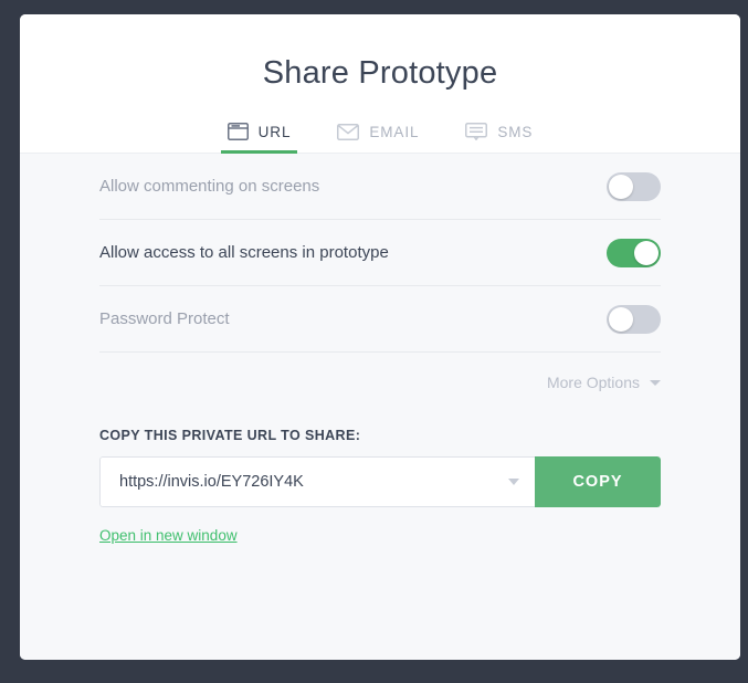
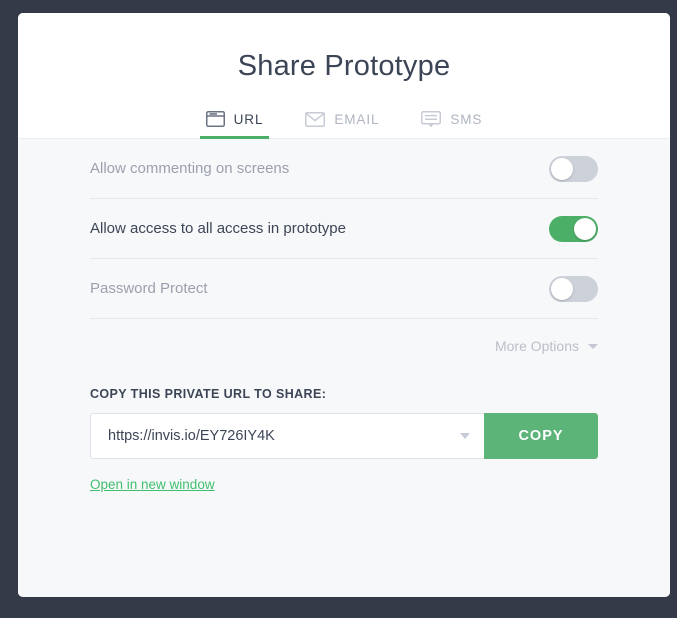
  Share Prototype
  URL
  EMAIL
  SMS
  Allow commenting on screens
- Allow access to all screens in prototype
+ Allow access to all access in prototype
  Password Protect
  More Options
  COPY THIS PRIVATE URL TO SHARE:
  https://invis.io/EY726IY4K
  COPY
  Open in new window
